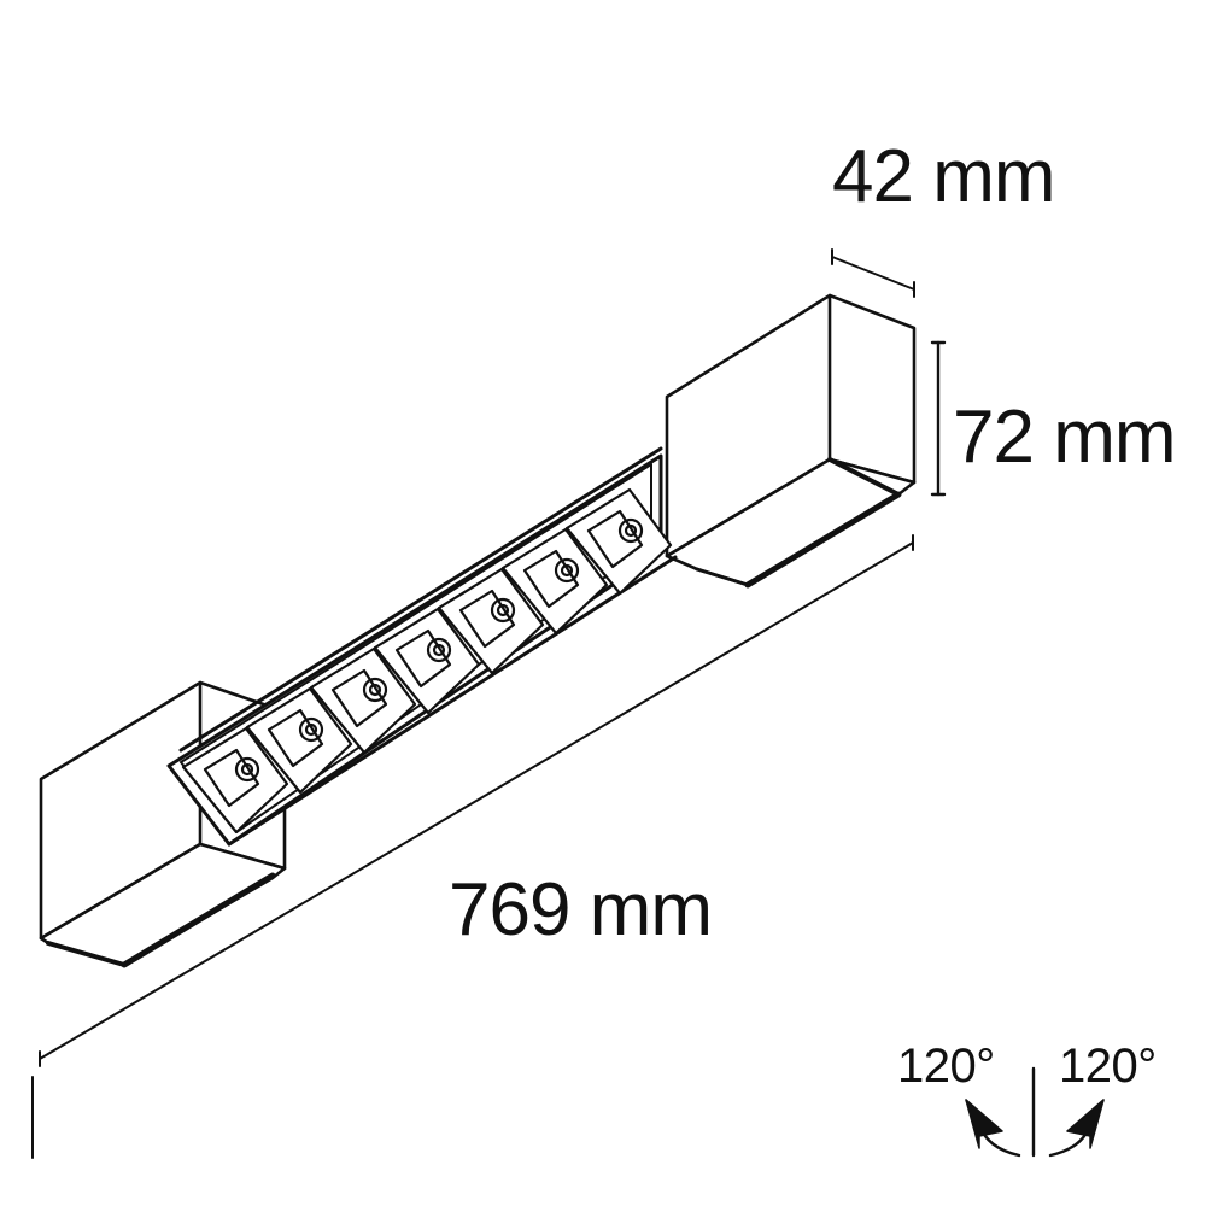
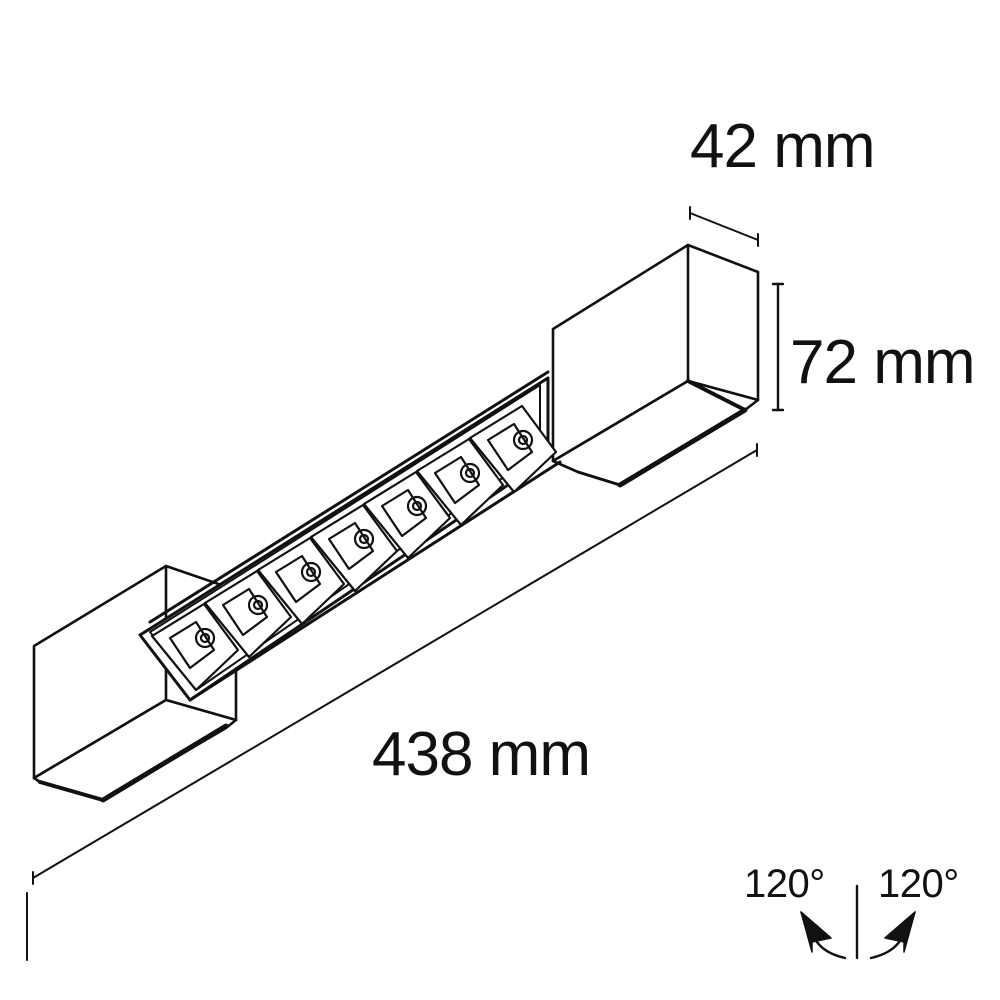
  42 mm
  72 mm
- 769 mm
+ 438 mm
  120°
  120°
